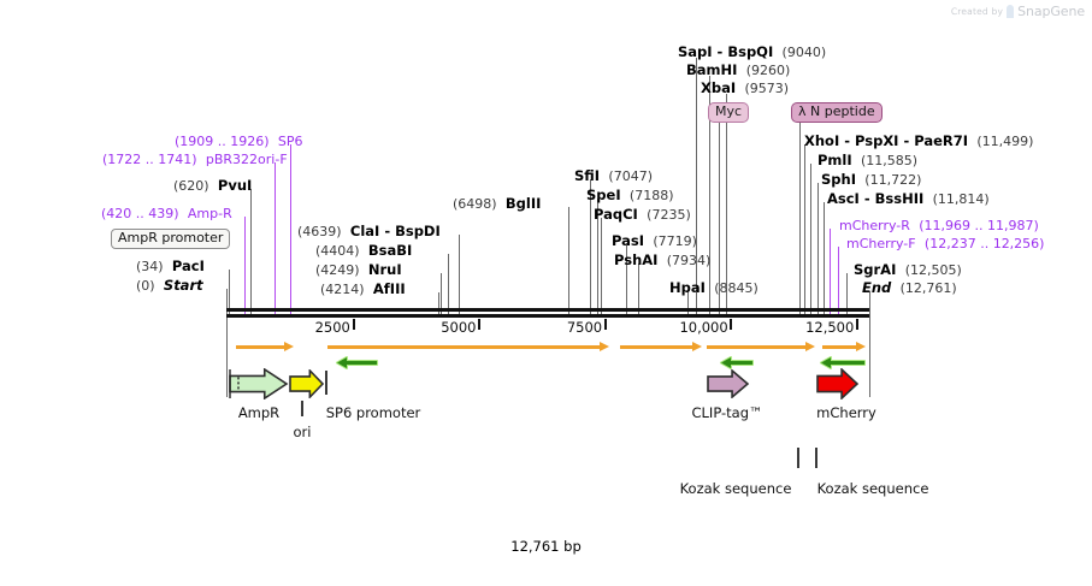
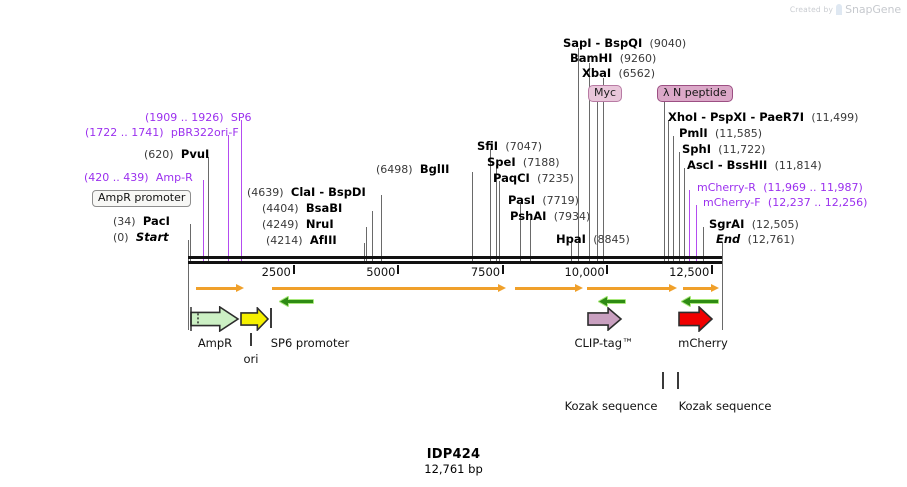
  Created by
  SnapGene
  (1909 .. 1926) SP6
  (1722 .. 1741) pBR322ori-F
  (620) PvuI
  (420 .. 439) Amp-R
  (34) PacI
  (0) Start
  (6498) BglII
  (4639) ClaI - BspDI
  (4404) BsaBI
  (4249) NruI
  (4214) AfIII
  SfiI (7047)
  SpeI (7188)
  PaqCI (7235)
  PasI (7719)
  PshAI (7934)
  HpaI (8845)
  SapI - BspQI (9040)
  BamHI (9260)
- XbaI (9573)
+ XbaI (6562)
  XhoI - PspXI - PaeR7I (11,499)
  PmlI (11,585)
  SphI (11,722)
  AscI - BssHII (11,814)
  mCherry-R (11,969 .. 11,987)
  mCherry-F (12,237 .. 12,256)
  SgrAI (12,505)
  End (12,761)
  AmpR promoter
  Myc
  λ N peptide
  2500
  5000
  7500
  10,000
  12,500
  AmpR
  ori
  SP6 promoter
  CLIP-tag™
  mCherry
  Kozak sequence
  Kozak sequence
+ IDP424
  12,761 bp
